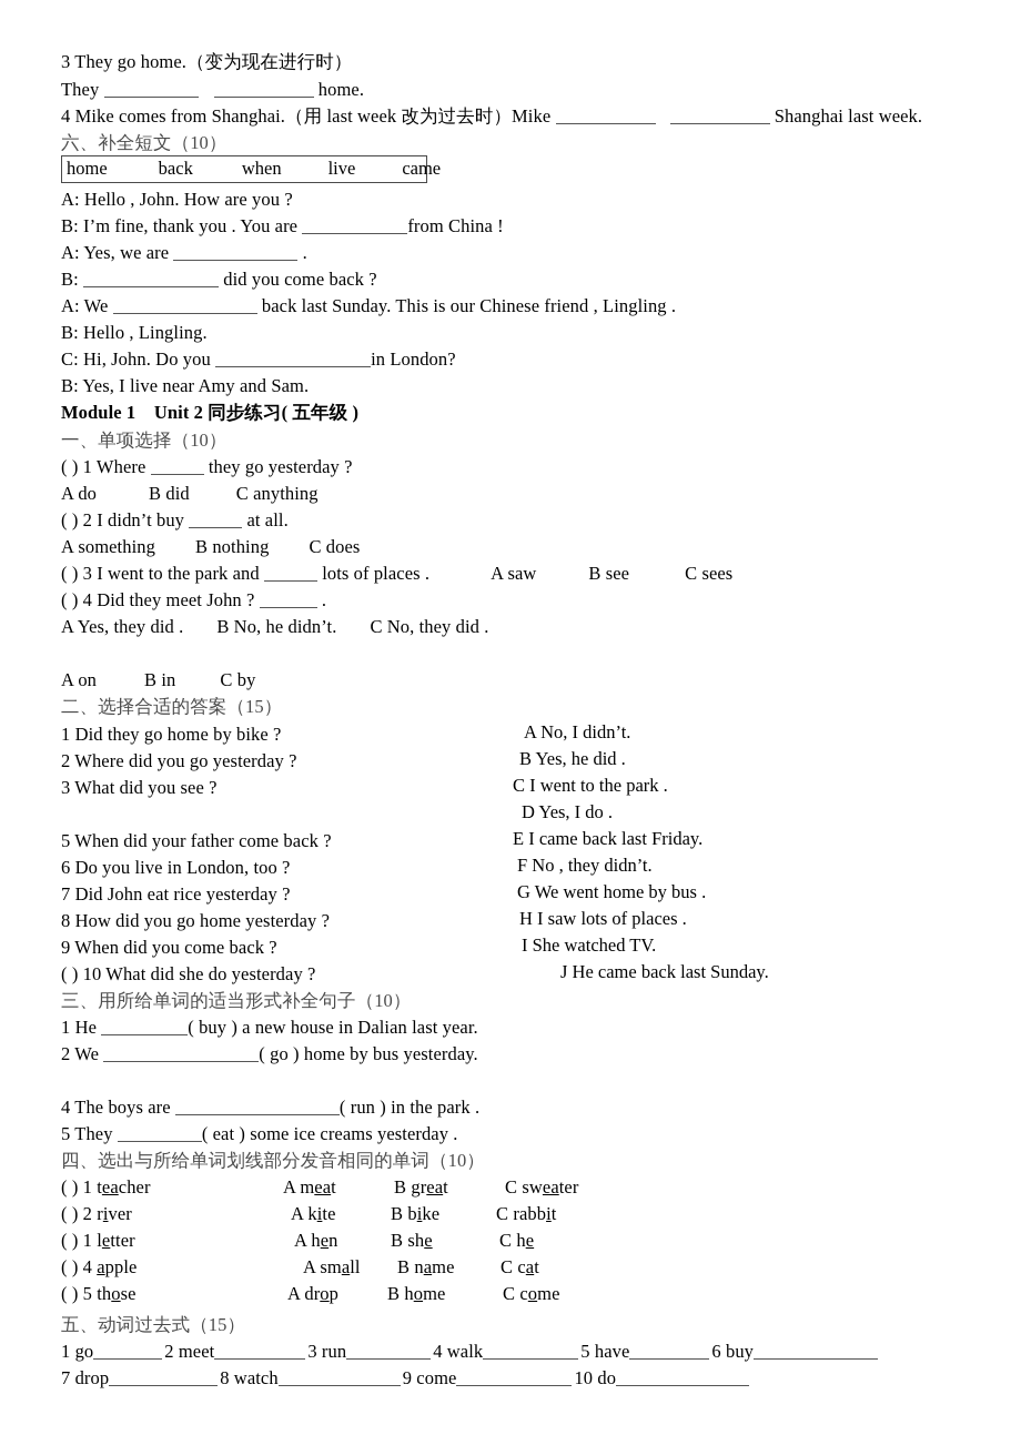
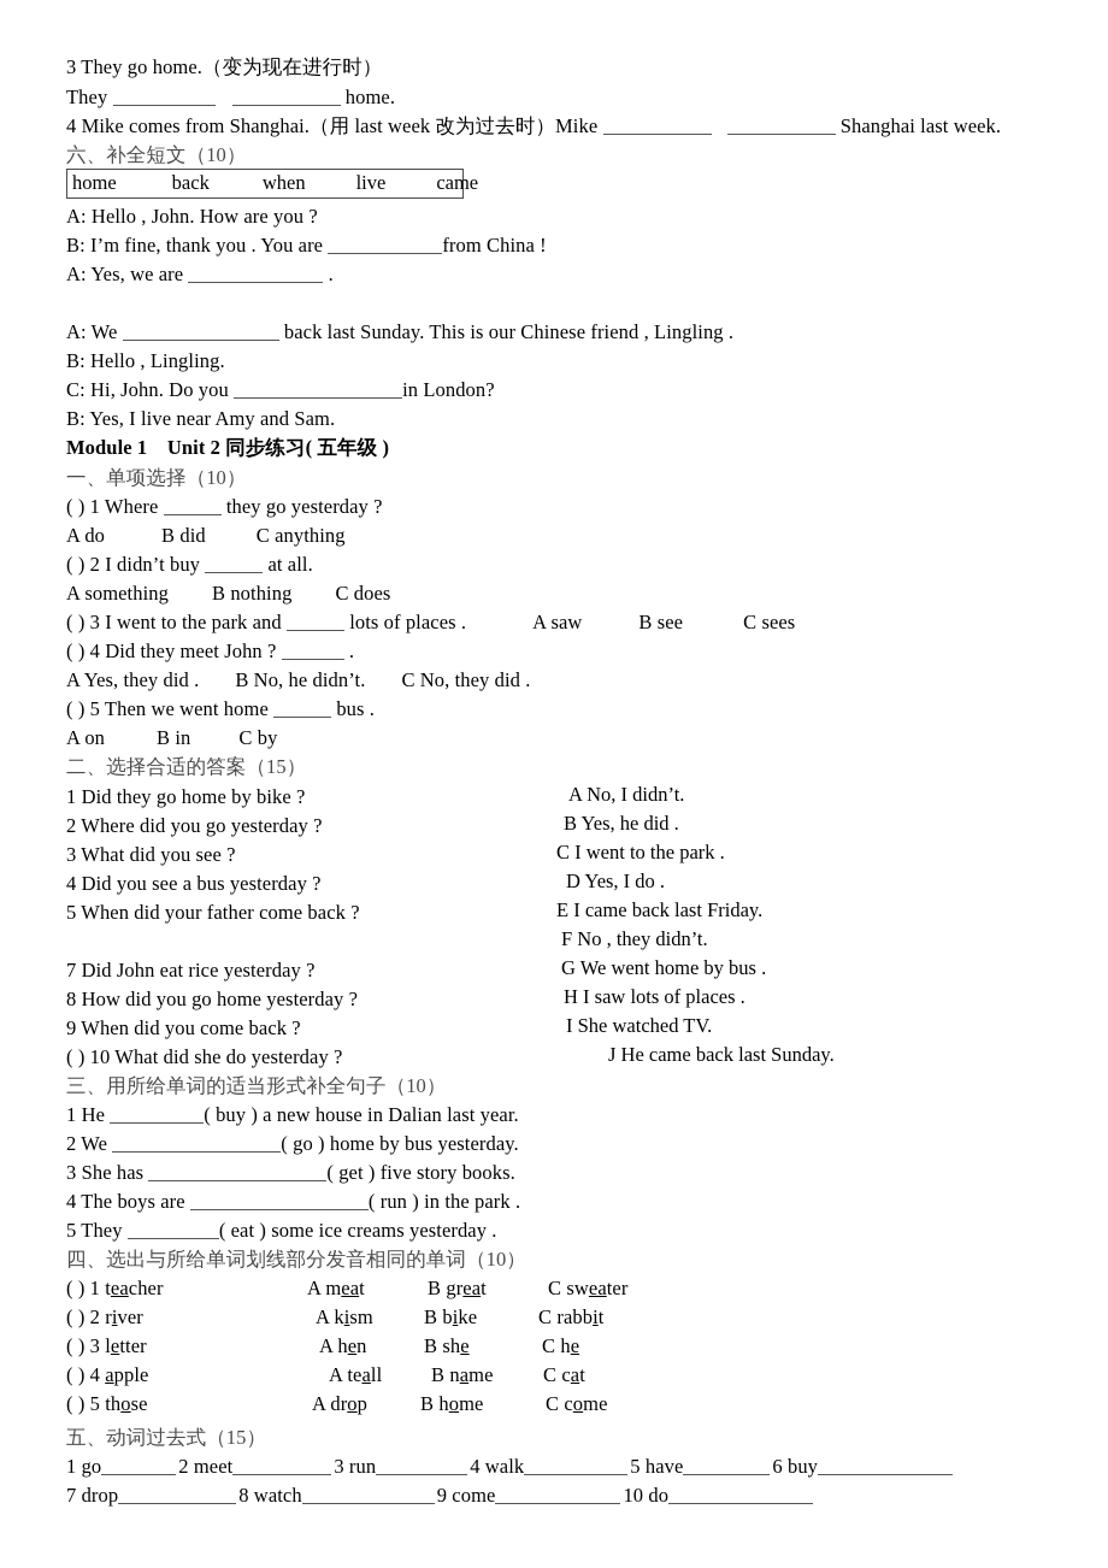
  3 They go home.（变为现在进行时）
  They home.
  4 Mike comes from Shanghai.（用 last week 改为过去时）Mike Shanghai last week.
  六、补全短文（10）
  home back when live came
  A: Hello , John. How are you ?
  B: I’m fine, thank you . You are from China !
  A: Yes, we are .
- B: did you come back ?
  A: We back last Sunday. This is our Chinese friend , Lingling .
  B: Hello , Lingling.
  C: Hi, John. Do you in London?
  B: Yes, I live near Amy and Sam.
  Module 1 Unit 2 同步练习( 五年级 )
  一、单项选择（10）
  ( ) 1 Where they go yesterday ?
  A do B did C anything
  ( ) 2 I didn’t buy at all.
  A something B nothing C does
  ( ) 3 I went to the park and lots of places . A saw B see C sees
  ( ) 4 Did they meet John ? .
  A Yes, they did . B No, he didn’t. C No, they did .
+ ( ) 5 Then we went home bus .
  A on B in C by
  二、选择合适的答案（15）
  1 Did they go home by bike ?
  2 Where did you go yesterday ?
  3 What did you see ?
+ 4 Did you see a bus yesterday ?
  5 When did your father come back ?
- 6 Do you live in London, too ?
  7 Did John eat rice yesterday ?
  8 How did you go home yesterday ?
  9 When did you come back ?
  ( ) 10 What did she do yesterday ?
  A No, I didn’t.
  B Yes, he did .
  C I went to the park .
  D Yes, I do .
  E I came back last Friday.
  F No , they didn’t.
  G We went home by bus .
  H I saw lots of places .
  I She watched TV.
  J He came back last Sunday.
  三、用所给单词的适当形式补全句子（10）
  1 He ( buy ) a new house in Dalian last year.
  2 We ( go ) home by bus yesterday.
+ 3 She has ( get ) five story books.
  4 The boys are ( run ) in the park .
  5 They ( eat ) some ice creams yesterday .
  四、选出与所给单词划线部分发音相同的单词（10）
  ( ) 1 teacher
  A meat
  B great
  C sweater
  ( ) 2 river
- A kite
+ A kism
  B bike
  C rabbit
- ( ) 1 letter
+ ( ) 3 letter
  A hen
  B she
  C he
  ( ) 4 apple
- A small
+ A teall
  B name
  C cat
  ( ) 5 those
  A drop
  B home
  C come
  五、动词过去式（15）
  1 go 2 meet 3 run 4 walk 5 have 6 buy
  7 drop 8 watch 9 come 10 do
